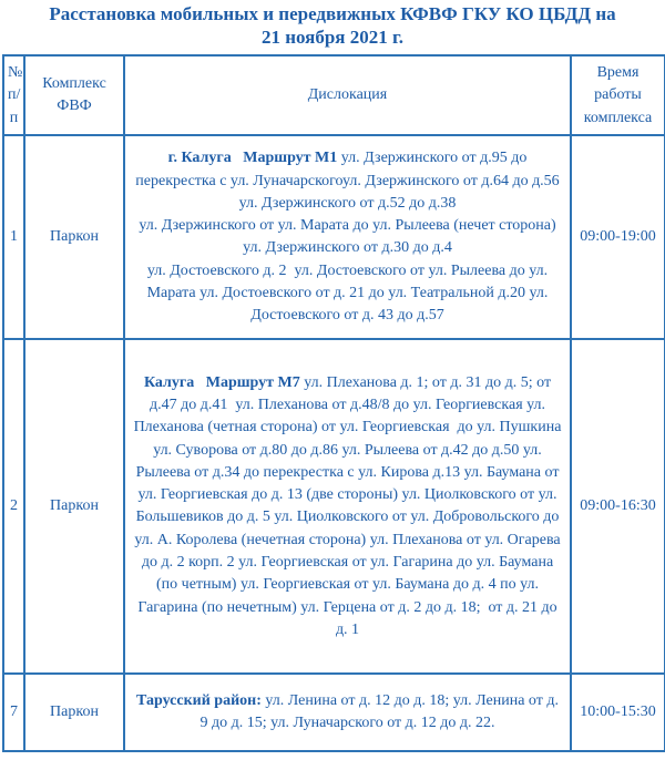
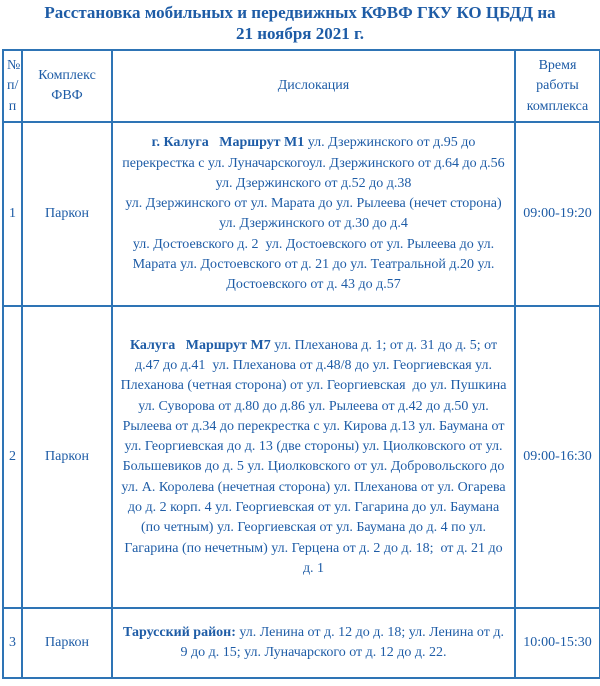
  Расстановка мобильных и передвижных КФВФ ГКУ КО ЦБДД на
  21 ноября 2021 г.
  № п/ п	Комплекс ФВФ	Дислокация	Время работы комплекса
- 1	Паркон	г. Калуга Маршрут М1 ул. Дзержинского от д.95 до перекрестка с ул. Луначарскогоул. Дзержинского от д.64 до д.56 ул. Дзержинского от д.52 до д.38 ул. Дзержинского от ул. Марата до ул. Рылеева (нечет сторона) ул. Дзержинского от д.30 до д.4 ул. Достоевского д. 2 ул. Достоевского от ул. Рылеева до ул. Марата ул. Достоевского от д. 21 до ул. Театральной д.20 ул. Достоевского от д. 43 до д.57	09:00-19:00
+ 1	Паркон	г. Калуга Маршрут М1 ул. Дзержинского от д.95 до перекрестка с ул. Луначарскогоул. Дзержинского от д.64 до д.56 ул. Дзержинского от д.52 до д.38 ул. Дзержинского от ул. Марата до ул. Рылеева (нечет сторона) ул. Дзержинского от д.30 до д.4 ул. Достоевского д. 2 ул. Достоевского от ул. Рылеева до ул. Марата ул. Достоевского от д. 21 до ул. Театральной д.20 ул. Достоевского от д. 43 до д.57	09:00-19:20
- 2	Паркон	Калуга Маршрут М7 ул. Плеханова д. 1; от д. 31 до д. 5; от д.47 до д.41 ул. Плеханова от д.48/8 до ул. Георгиевская ул. Плеханова (четная сторона) от ул. Георгиевская до ул. Пушкина ул. Суворова от д.80 до д.86 ул. Рылеева от д.42 до д.50 ул. Рылеева от д.34 до перекрестка с ул. Кирова д.13 ул. Баумана от ул. Георгиевская до д. 13 (две стороны) ул. Циолковского от ул. Большевиков до д. 5 ул. Циолковского от ул. Добровольского до ул. А. Королева (нечетная сторона) ул. Плеханова от ул. Огарева до д. 2 корп. 2 ул. Георгиевская от ул. Гагарина до ул. Баумана (по четным) ул. Георгиевская от ул. Баумана до д. 4 по ул. Гагарина (по нечетным) ул. Герцена от д. 2 до д. 18; от д. 21 до д. 1	09:00-16:30
+ 2	Паркон	Калуга Маршрут М7 ул. Плеханова д. 1; от д. 31 до д. 5; от д.47 до д.41 ул. Плеханова от д.48/8 до ул. Георгиевская ул. Плеханова (четная сторона) от ул. Георгиевская до ул. Пушкина ул. Суворова от д.80 до д.86 ул. Рылеева от д.42 до д.50 ул. Рылеева от д.34 до перекрестка с ул. Кирова д.13 ул. Баумана от ул. Георгиевская до д. 13 (две стороны) ул. Циолковского от ул. Большевиков до д. 5 ул. Циолковского от ул. Добровольского до ул. А. Королева (нечетная сторона) ул. Плеханова от ул. Огарева до д. 2 корп. 4 ул. Георгиевская от ул. Гагарина до ул. Баумана (по четным) ул. Георгиевская от ул. Баумана до д. 4 по ул. Гагарина (по нечетным) ул. Герцена от д. 2 до д. 18; от д. 21 до д. 1	09:00-16:30
- 7	Паркон	Тарусский район: ул. Ленина от д. 12 до д. 18; ул. Ленина от д. 9 до д. 15; ул. Луначарского от д. 12 до д. 22.	10:00-15:30
+ 3	Паркон	Тарусский район: ул. Ленина от д. 12 до д. 18; ул. Ленина от д. 9 до д. 15; ул. Луначарского от д. 12 до д. 22.	10:00-15:30
